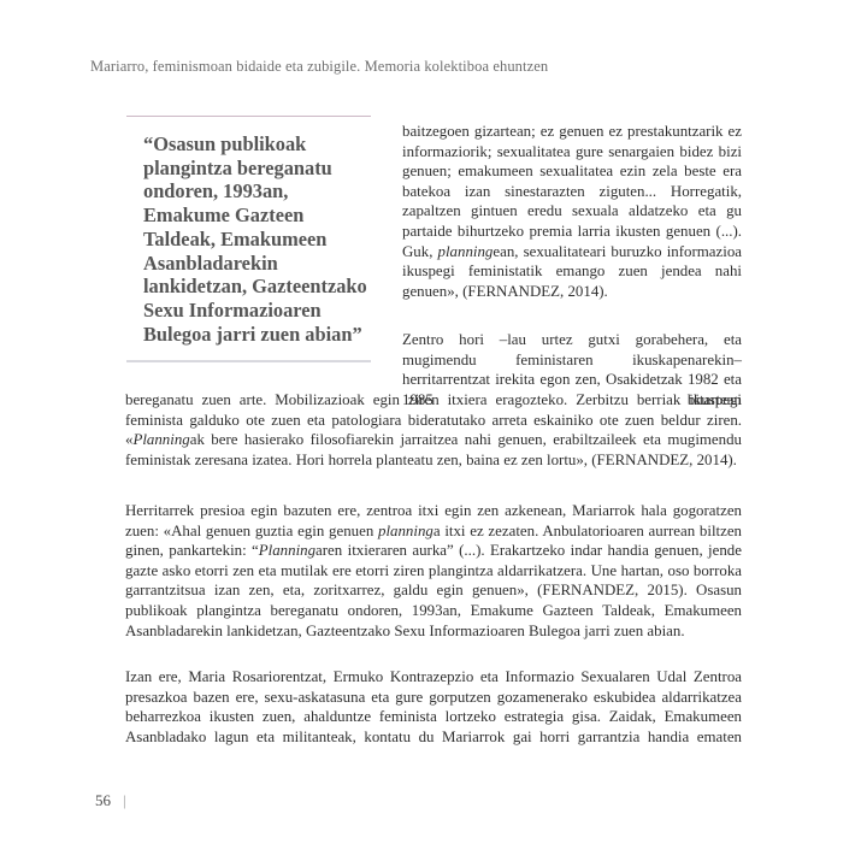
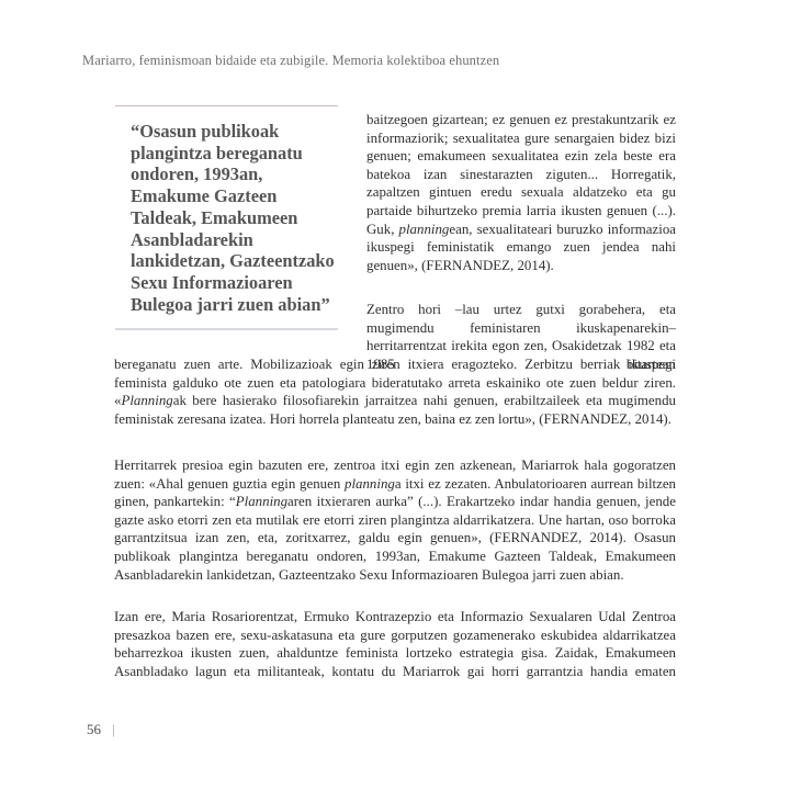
  Mariarro, feminismoan bidaide eta zubigile. Memoria kolektiboa ehuntzen
  “Osasun publikoak
  plangintza bereganatu
  ondoren, 1993an,
  Emakume Gazteen
  Taldeak, Emakumeen
  Asanbladarekin
  lankidetzan, Gazteentzako
  Sexu Informazioaren
  Bulegoa jarri zuen abian”
  baitzegoen gizartean; ez genuen ez prestakuntzarik ez informaziorik; sexualitatea gure senargaien bidez bizi genuen; emakumeen sexualitatea ezin zela beste era batekoa izan sinestarazten ziguten... Horregatik, zapaltzen gintuen eredu sexuala aldatzeko eta gu partaide bihurtzeko premia larria ikusten genuen (...). Guk, planningean, sexualitateari buruzko informazioa ikuspegi feministatik emango zuen jendea nahi genuen», (FERNANDEZ, 2014).
  Zentro hori –lau urtez gutxi gorabehera, eta mugimendu feministaren ikuskapenarekin– herritarrentzat irekita egon zen, Osakidetzak 1982 eta 1985 bitartean
  bereganatu zuen arte. Mobilizazioak egin ziren itxiera eragozteko. Zerbitzu berriak ikuspegi feminista galduko ote zuen eta patologiara bideratutako arreta eskainiko ote zuen beldur ziren. «Planningak bere hasierako filosofiarekin jarraitzea nahi genuen, erabiltzaileek eta mugimendu feministak zeresana izatea. Hori horrela planteatu zen, baina ez zen lortu», (FERNANDEZ, 2014).
- Herritarrek presioa egin bazuten ere, zentroa itxi egin zen azkenean, Mariarrok hala gogoratzen zuen: «Ahal genuen guztia egin genuen planninga itxi ez zezaten. Anbulatorioaren aurrean biltzen ginen, pankartekin: “Planningaren itxieraren aurka” (...). Erakartzeko indar handia genuen, jende gazte asko etorri zen eta mutilak ere etorri ziren plangintza aldarrikatzera. Une hartan, oso borroka garrantzitsua izan zen, eta, zoritxarrez, galdu egin genuen», (FERNANDEZ, 2015). Osasun publikoak plangintza bereganatu ondoren, 1993an, Emakume Gazteen Taldeak, Emakumeen Asanbladarekin lankidetzan, Gazteentzako Sexu Informazioaren Bulegoa jarri zuen abian.
+ Herritarrek presioa egin bazuten ere, zentroa itxi egin zen azkenean, Mariarrok hala gogoratzen zuen: «Ahal genuen guztia egin genuen planninga itxi ez zezaten. Anbulatorioaren aurrean biltzen ginen, pankartekin: “Planningaren itxieraren aurka” (...). Erakartzeko indar handia genuen, jende gazte asko etorri zen eta mutilak ere etorri ziren plangintza aldarrikatzera. Une hartan, oso borroka garrantzitsua izan zen, eta, zoritxarrez, galdu egin genuen», (FERNANDEZ, 2014). Osasun publikoak plangintza bereganatu ondoren, 1993an, Emakume Gazteen Taldeak, Emakumeen Asanbladarekin lankidetzan, Gazteentzako Sexu Informazioaren Bulegoa jarri zuen abian.
  Izan ere, Maria Rosariorentzat, Ermuko Kontrazepzio eta Informazio Sexualaren Udal Zentroa presazkoa bazen ere, sexu-askatasuna eta gure gorputzen gozamenerako eskubidea aldarrikatzea beharrezkoa ikusten zuen, ahalduntze feminista lortzeko estrategia gisa. Zaidak, Emakumeen Asanbladako lagun eta militanteak, kontatu du Mariarrok gai horri garrantzia handia ematen
  56 |
